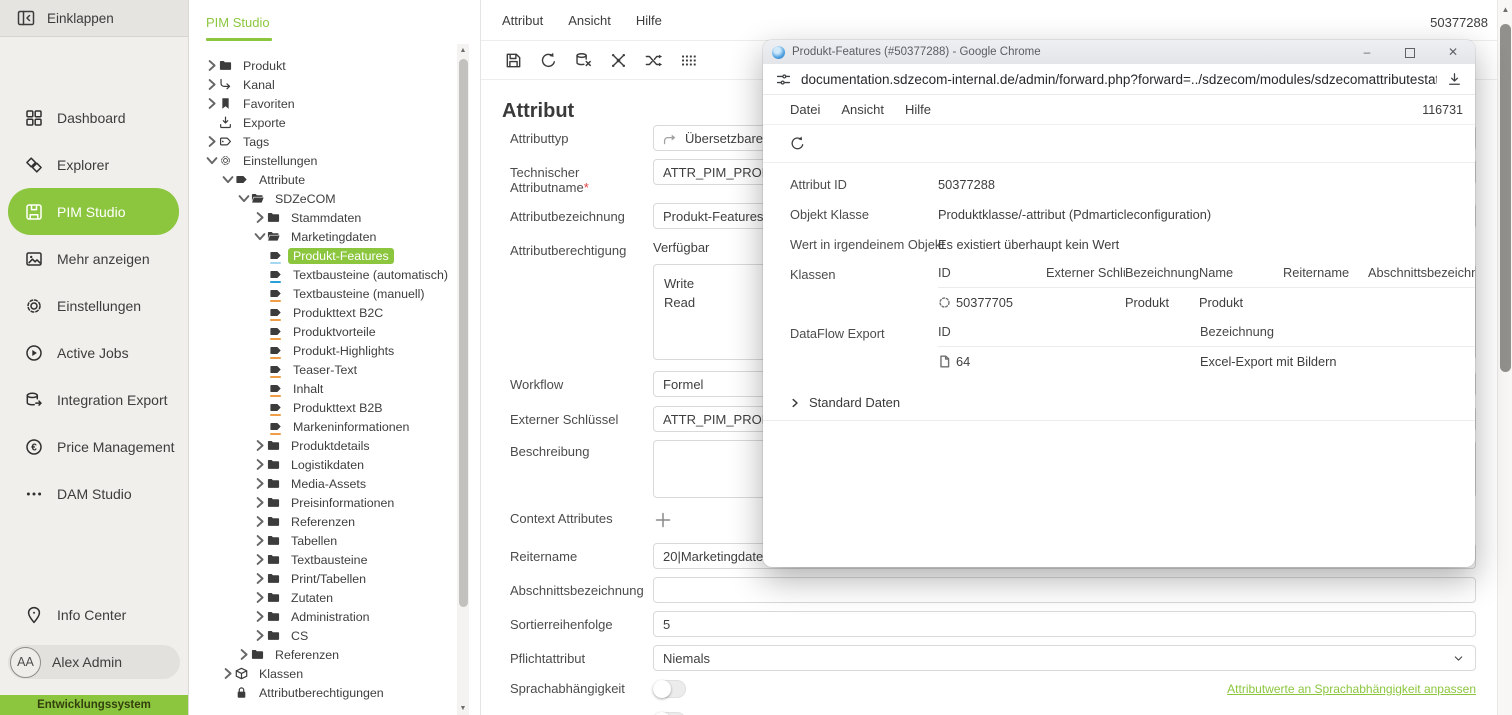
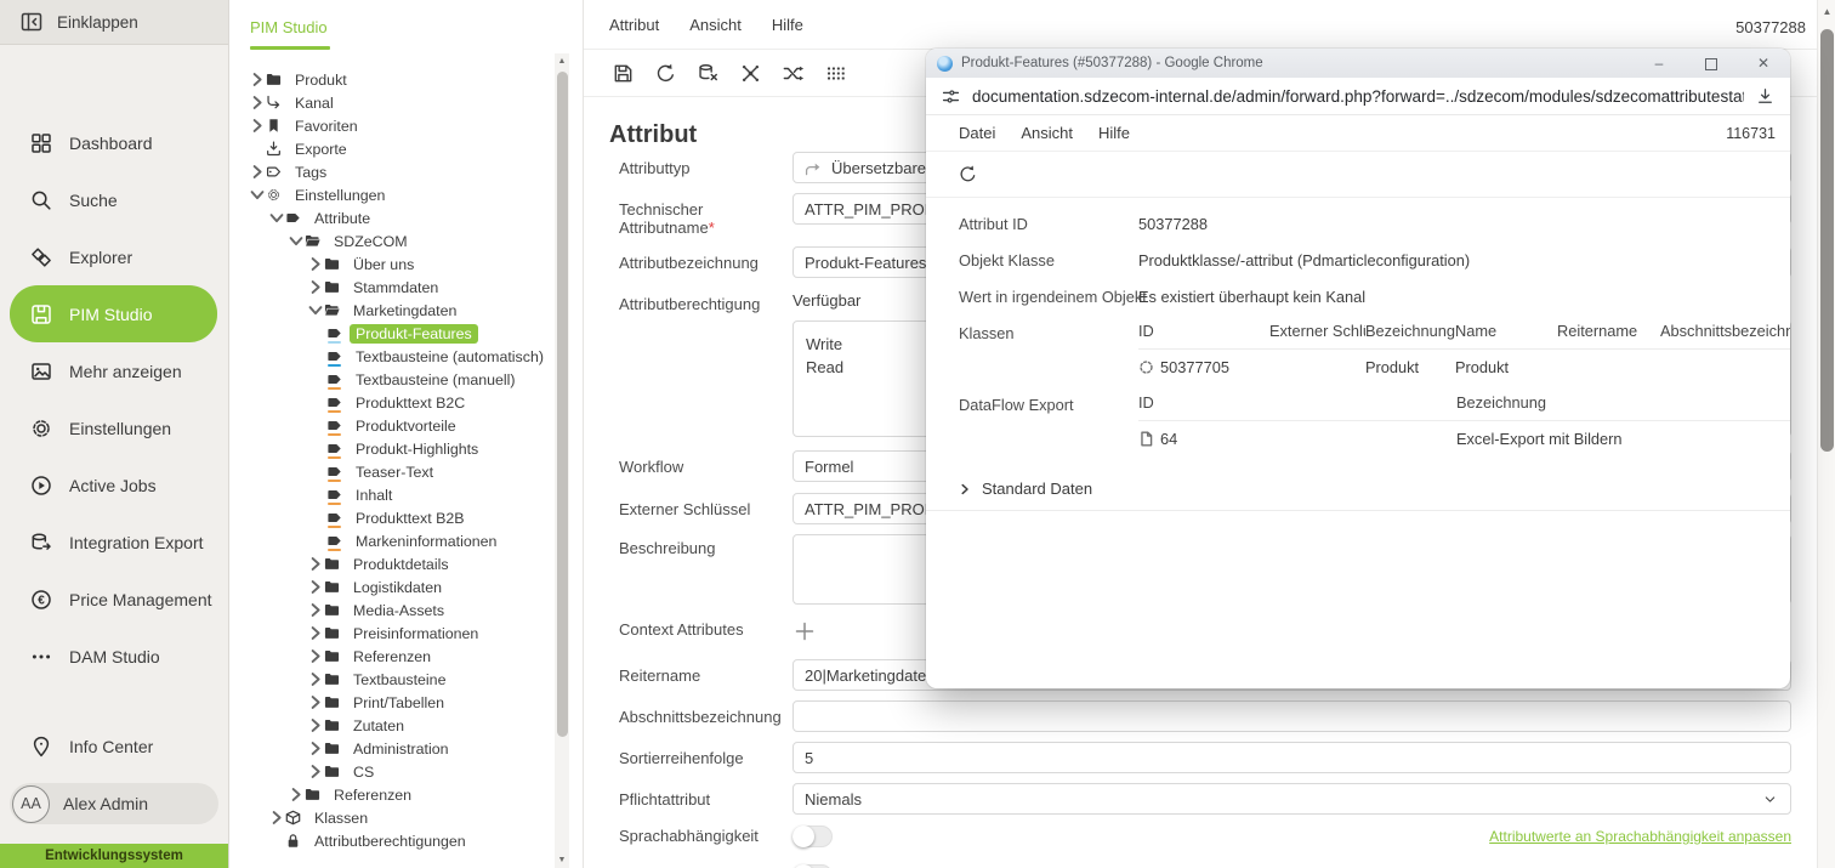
  Einklappen
  Dashboard
+ Suche
  Explorer
  PIM Studio
  Mehr anzeigen
  Einstellungen
  Active Jobs
  Integration Export
  €
  Price Management
  DAM Studio
  Info Center
  AA
  Alex Admin
  Entwicklungssystem
  PIM Studio
  Produkt
  Kanal
  Favoriten
  Exporte
  Tags
  Einstellungen
  Attribute
  SDZeCOM
+ Über uns
  Stammdaten
  Marketingdaten
  Produkt-Features
  Textbausteine (automatisch)
  Textbausteine (manuell)
  Produkttext B2C
  Produktvorteile
  Produkt-Highlights
  Teaser-Text
  Inhalt
  Produkttext B2B
  Markeninformationen
  Produktdetails
  Logistikdaten
  Media-Assets
  Preisinformationen
  Referenzen
- Tabellen
  Textbausteine
  Print/Tabellen
  Zutaten
  Administration
  CS
  Referenzen
  Klassen
  Attributberechtigungen
  Attribut
  Ansicht
  Hilfe
  50377288
  Attribut
  Attributtyp
  Technischer Attributname*
  Attributbezeichnung
  Produkt-Features
  Attributberechtigung
  Verfügbar
  Write
  Read
  Workflow
  Formel
  Externer Schlüssel
  Beschreibung
  Context Attributes
  Reitername
  20|Marketingdate
  Abschnittsbezeichnung
  Sortierreihenfolge
  5
  Pflichtattribut
  Niemals
  Sprachabhängigkeit
  Attributwerte an Sprachabhängigkeit anpassen
  ▲
  Produkt-Features (#50377288) - Google Chrome
  –
  ✕
  documentation.sdzecom-internal.de/admin/forward.php?forward=../sdzecom/modules/sdzecomattributesta
  Datei
  Ansicht
  Hilfe
  116731
  Attribut ID
  50377288
  Objekt Klasse
  Produktklasse/-attribut (Pdmarticleconfiguration)
  Wert in irgendeinem Obje
- Es existiert überhaupt kein Wert
+ Es existiert überhaupt kein Kanal
  Klassen
  ID
  Externer Schl
  Bezeichnung
  Name
  Reitername
  Abschnittsbezeichn
  50377705
  Produkt
  Produkt
  DataFlow Export
  ID
  Bezeichnung
  64
  Excel-Export mit Bildern
  Standard Daten
